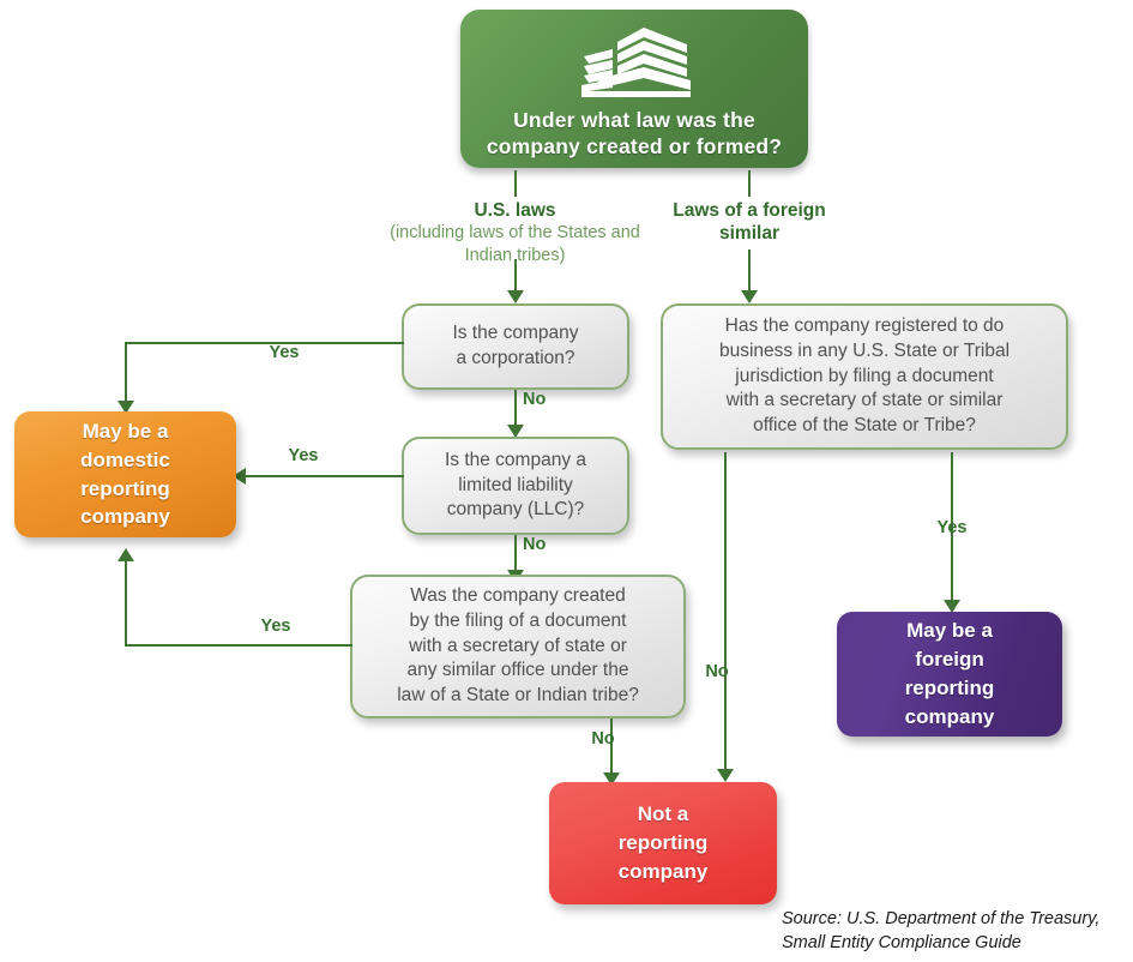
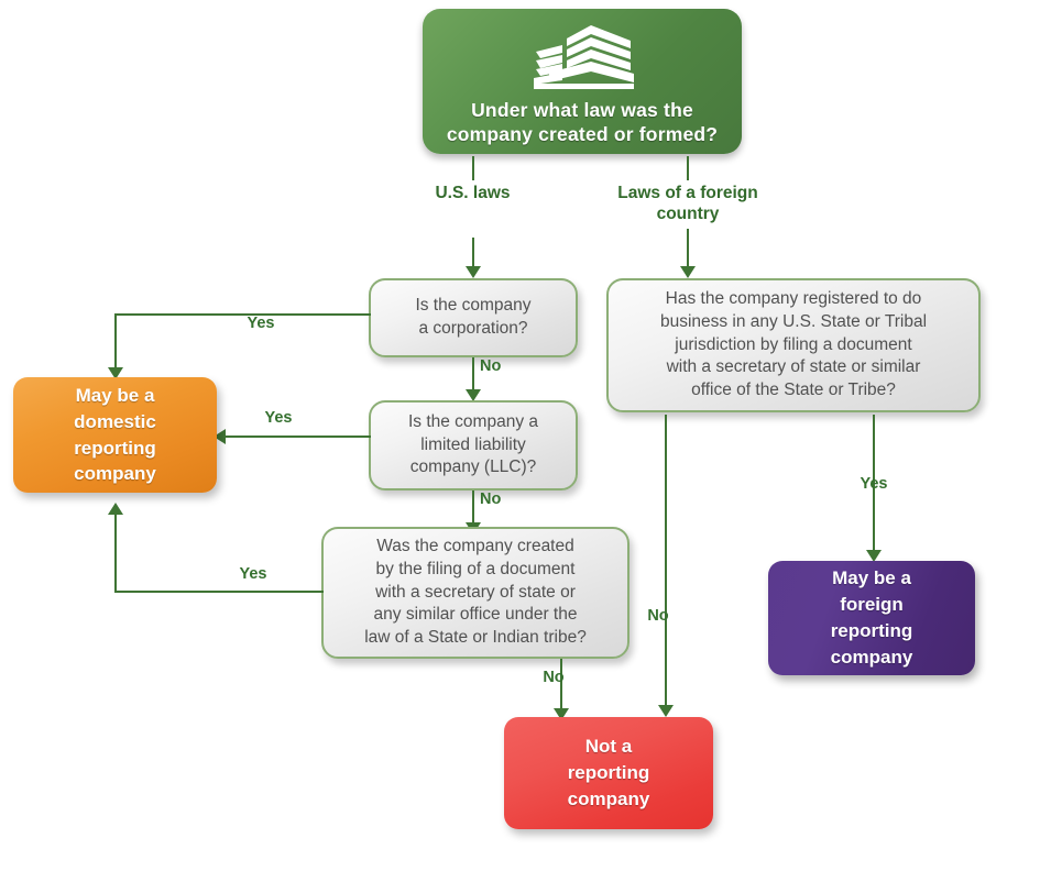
  Under what law was the
  company created or formed?
  U.S. laws
- (including laws of the States and Indian tribes)
- Laws of a foreign similar
+ Laws of a foreign country
  Is the company
  a corporation?
  Yes
  No
  Is the company a
  limited liability
  company (LLC)?
  Yes
  No
  Was the company created
  by the filing of a document
  with a secretary of state or
  any similar office under the
  law of a State or Indian tribe?
  Yes
  No
  Has the company registered to do
  business in any U.S. State or Tribal
  jurisdiction by filing a document
  with a secretary of state or similar
  office of the State or Tribe?
  No
  Yes
  May be a
  domestic
  reporting
  company
  May be a
  foreign
  reporting
  company
  Not a
  reporting
  company
- Source: U.S. Department of the Treasury,
- Small Entity Compliance Guide
